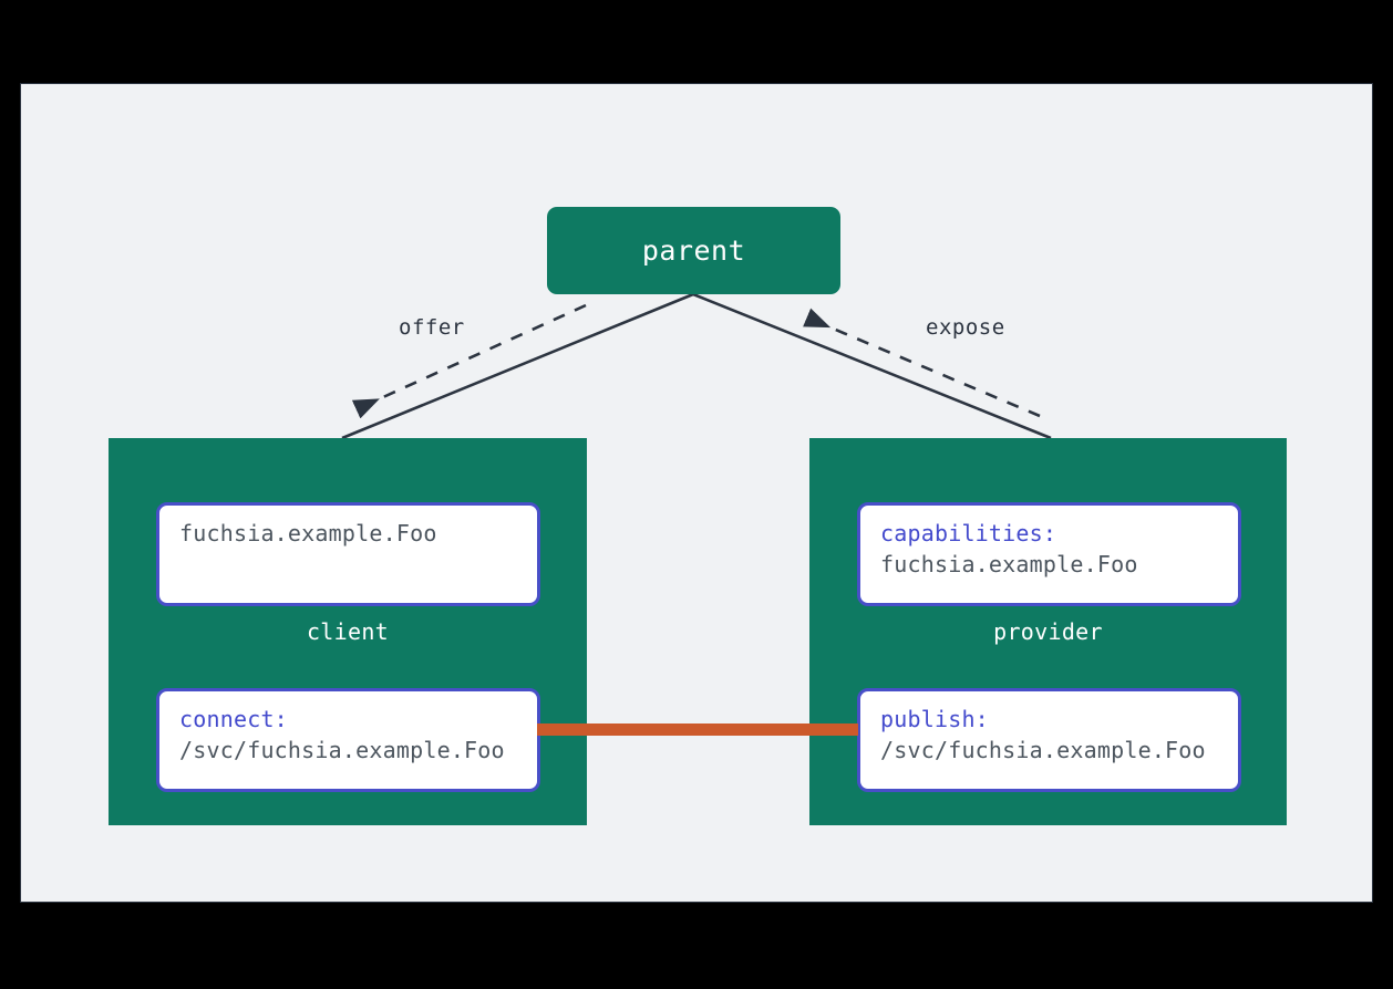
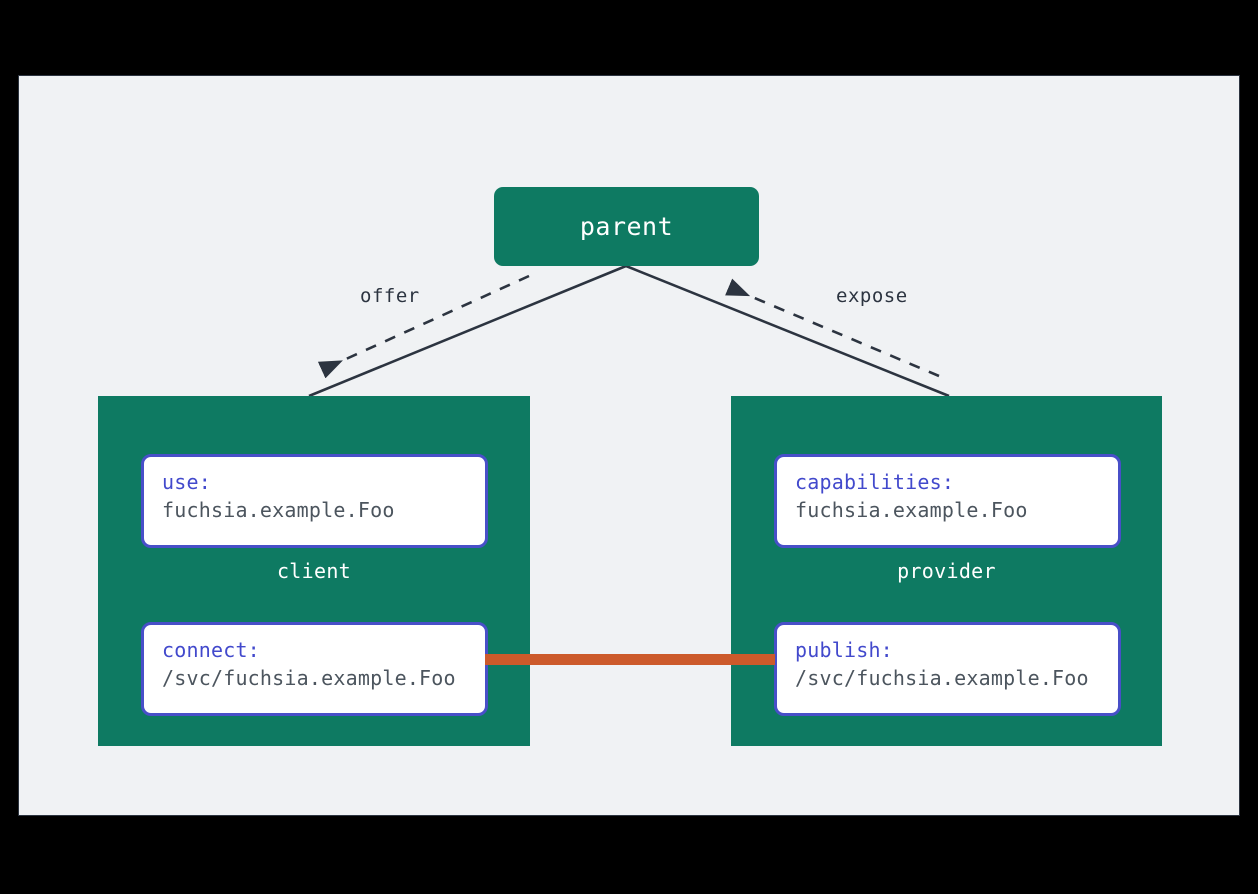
  parent
  offer
  expose
+ use:
  fuchsia.example.Foo
  client
  connect:
  /svc/fuchsia.example.Foo
  capabilities:
  fuchsia.example.Foo
  provider
  publish:
  /svc/fuchsia.example.Foo
